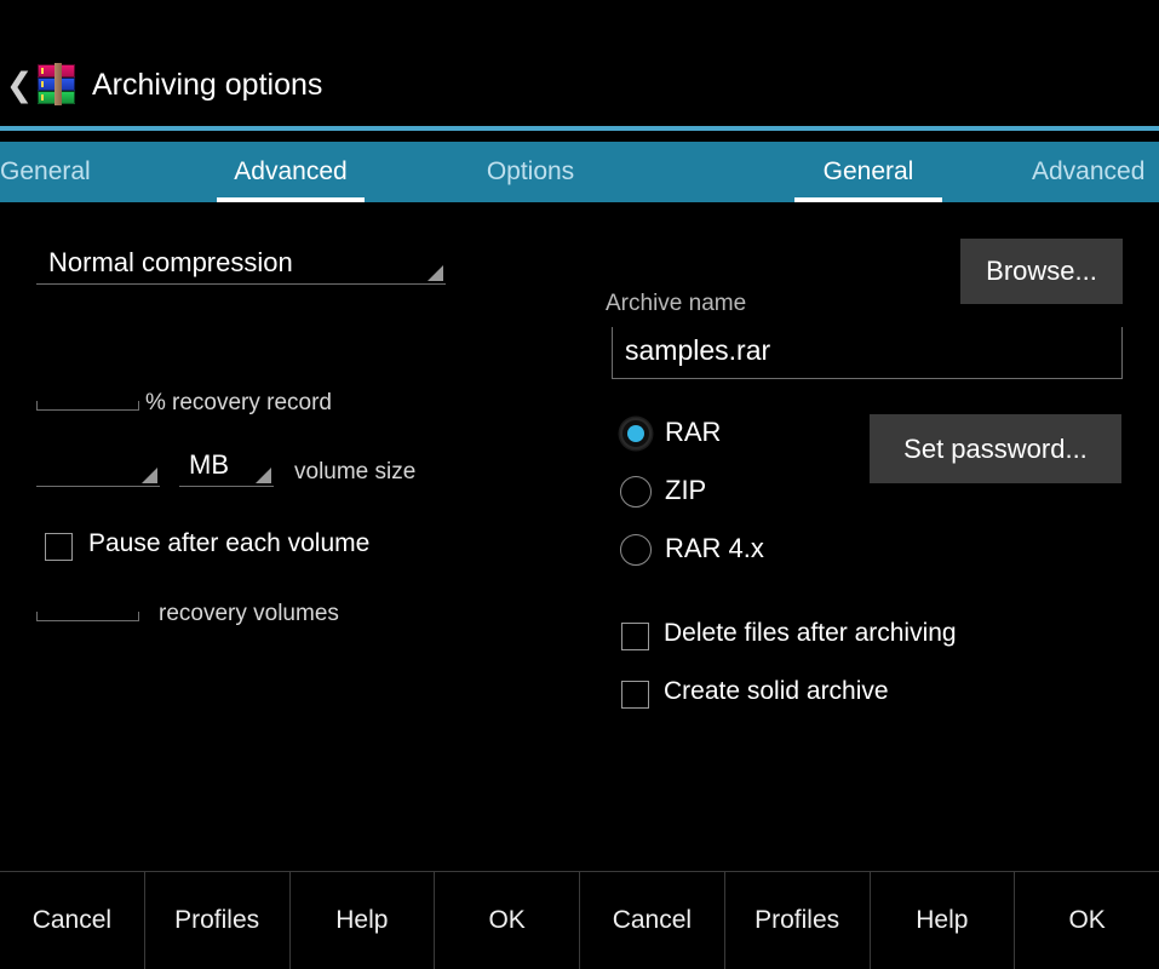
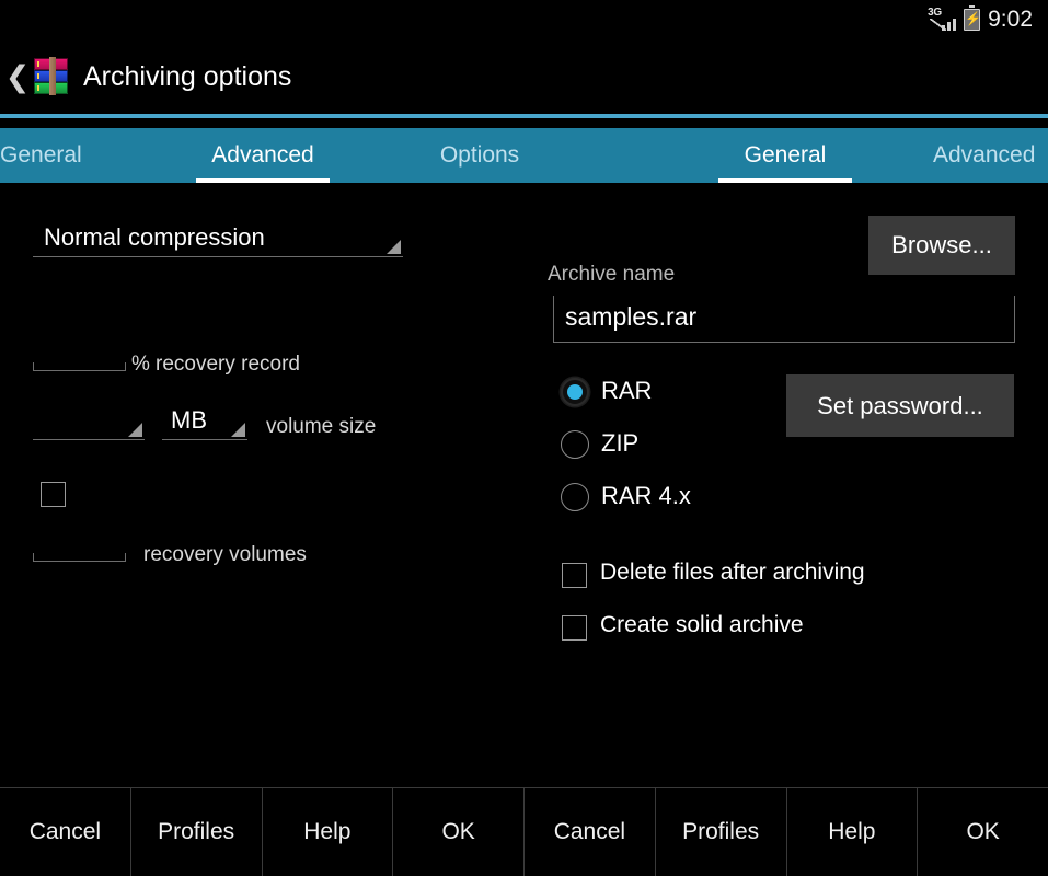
  ❮
  Archiving options
  General
  Advanced
  Options
  Normal compression
  %
  recovery record
  MB
  volume size
- Pause after each volume
  recovery volumes
  Cancel
  Profiles
  Help
  OK
+ 3G
+ ⚡
+ 9:02
  General
  Advanced
  Browse...
  Archive name
  samples.rar
  Set password...
  RAR
  ZIP
  RAR 4.x
  Delete files after archiving
  Create solid archive
  Cancel
  Profiles
  Help
  OK
